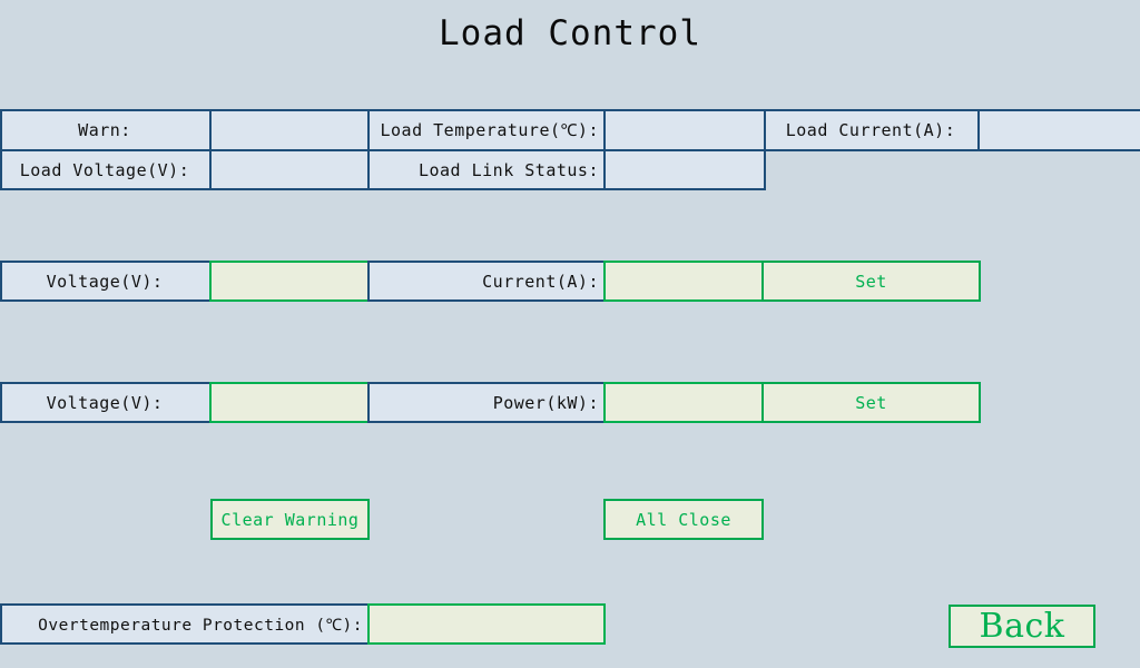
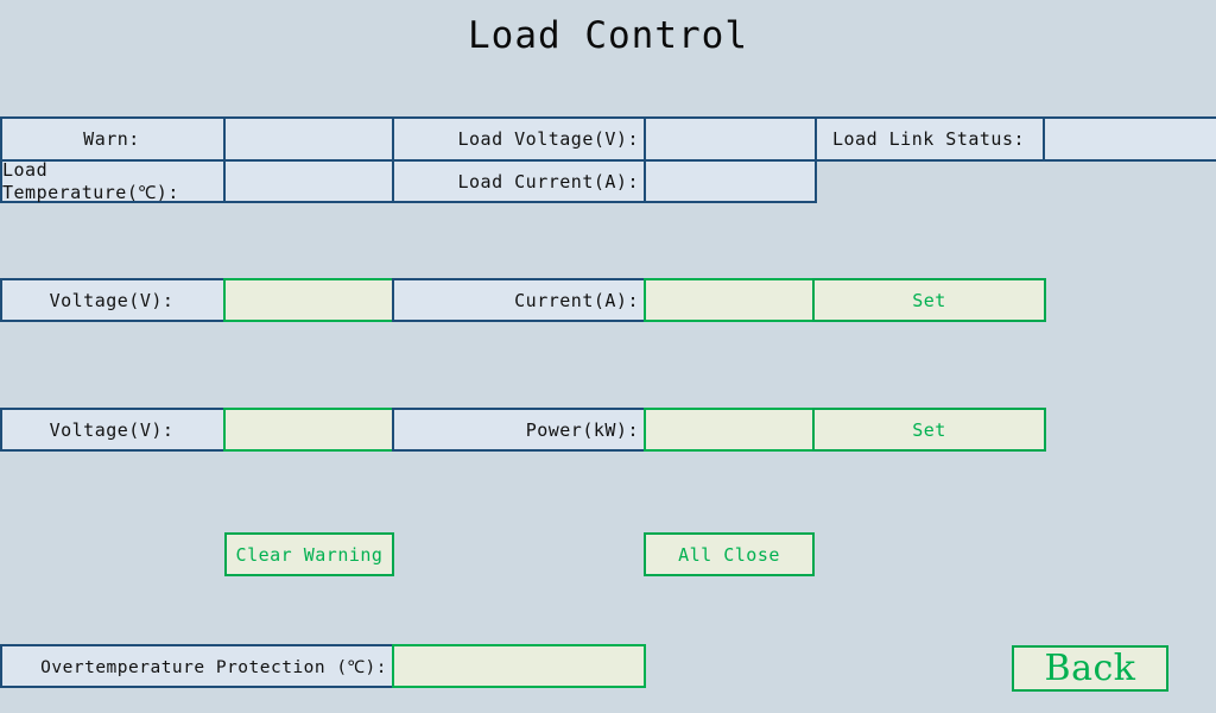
  Load Control
  Warn:
- Load Temperature(℃):
+ Load Voltage(V):
- Load Current(A):
+ Load Link Status:
- Load Voltage(V):
+ Load Temperature(℃):
- Load Link Status:
+ Load Current(A):
  Voltage(V):
  Current(A):
  Set
  Voltage(V):
  Power(kW):
  Set
  Clear Warning
  All Close
  Overtemperature Protection (℃):
  Back
